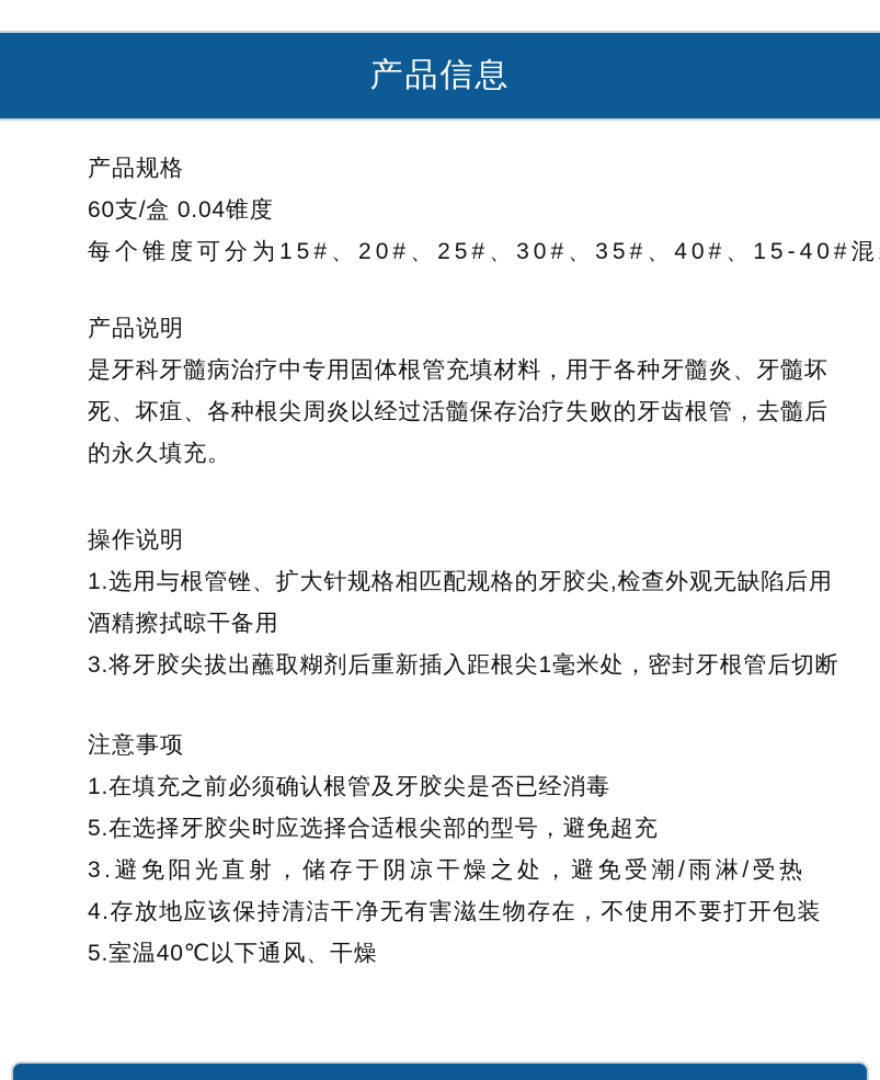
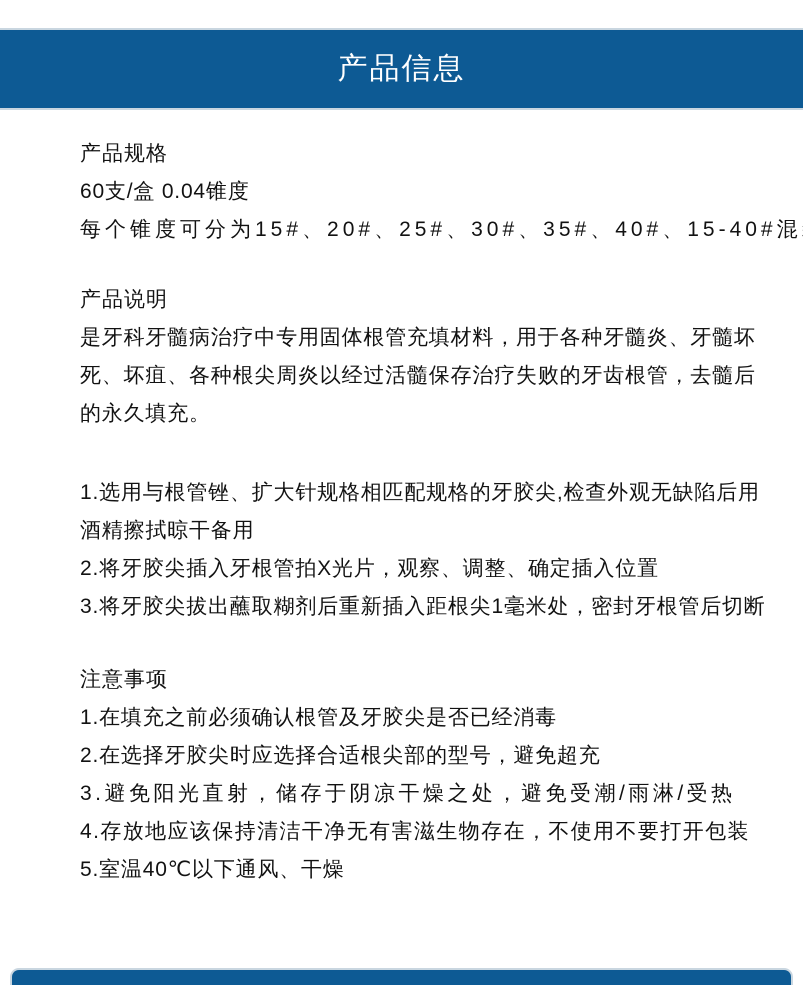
  产品信息
  产品规格
  60支/盒 0.04锥度
  每个锥度可分为15#、20#、25#、30#、35#、40#、15-40#混
  产品说明
  是牙科牙髓病治疗中专用固体根管充填材料，用于各种牙髓炎、牙髓坏
  死、坏疽、各种根尖周炎以经过活髓保存治疗失败的牙齿根管，去髓后
  的永久填充。
- 操作说明
  1.选用与根管锉、扩大针规格相匹配规格的牙胶尖,检查外观无缺陷后用
  酒精擦拭晾干备用
+ 2.将牙胶尖插入牙根管拍X光片，观察、调整、确定插入位置
  3.将牙胶尖拔出蘸取糊剂后重新插入距根尖1毫米处，密封牙根管后切断
  注意事项
  1.在填充之前必须确认根管及牙胶尖是否已经消毒
- 5.在选择牙胶尖时应选择合适根尖部的型号，避免超充
+ 2.在选择牙胶尖时应选择合适根尖部的型号，避免超充
  3.避免阳光直射，储存于阴凉干燥之处，避免受潮/雨淋/受热
  4.存放地应该保持清洁干净无有害滋生物存在，不使用不要打开包装
  5.室温40℃以下通风、干燥
